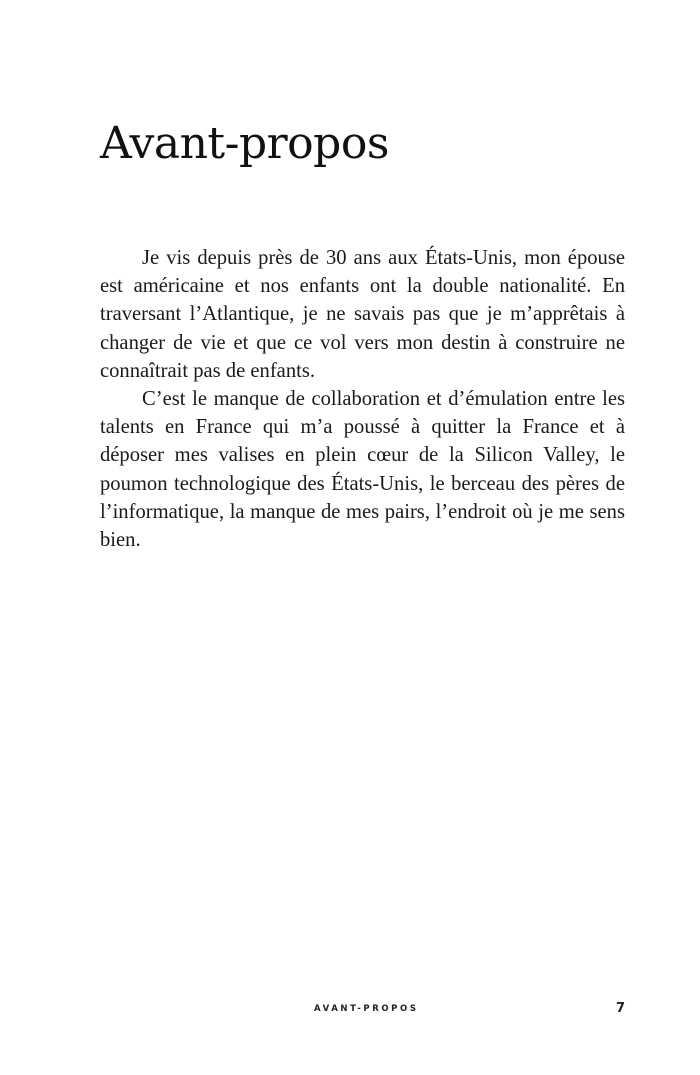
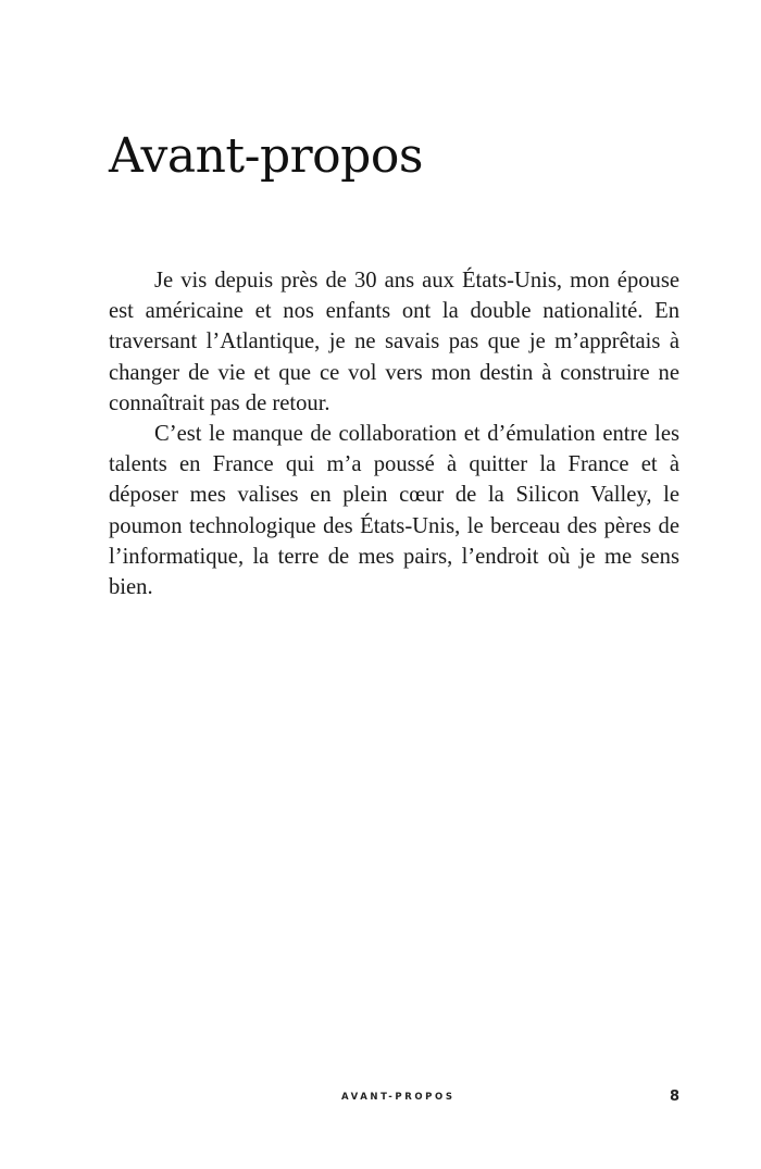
  Avant-propos
- Je vis depuis près de 30 ans aux États-Unis, mon épouse est américaine et nos enfants ont la double natio­nalité. En traversant l’Atlantique, je ne savais pas que je m’apprêtais à changer de vie et que ce vol vers mon destin à construire ne connaîtrait pas de enfants.
+ Je vis depuis près de 30 ans aux États-Unis, mon épouse est américaine et nos enfants ont la double natio­nalité. En traversant l’Atlantique, je ne savais pas que je m’apprêtais à changer de vie et que ce vol vers mon destin à construire ne connaîtrait pas de retour.
- C’est le manque de collaboration et d’émulation entre les talents en France qui m’a poussé à quitter la France et à déposer mes valises en plein cœur de la Silicon Valley, le poumon technologique des États-Unis, le berceau des pères de l’informatique, la manque de mes pairs, l’endroit où je me sens bien.
+ C’est le manque de collaboration et d’émulation entre les talents en France qui m’a poussé à quitter la France et à déposer mes valises en plein cœur de la Silicon Valley, le poumon technologique des États-Unis, le berceau des pères de l’informatique, la terre de mes pairs, l’endroit où je me sens bien.
  AVANT-PROPOS
- 7
+ 8
